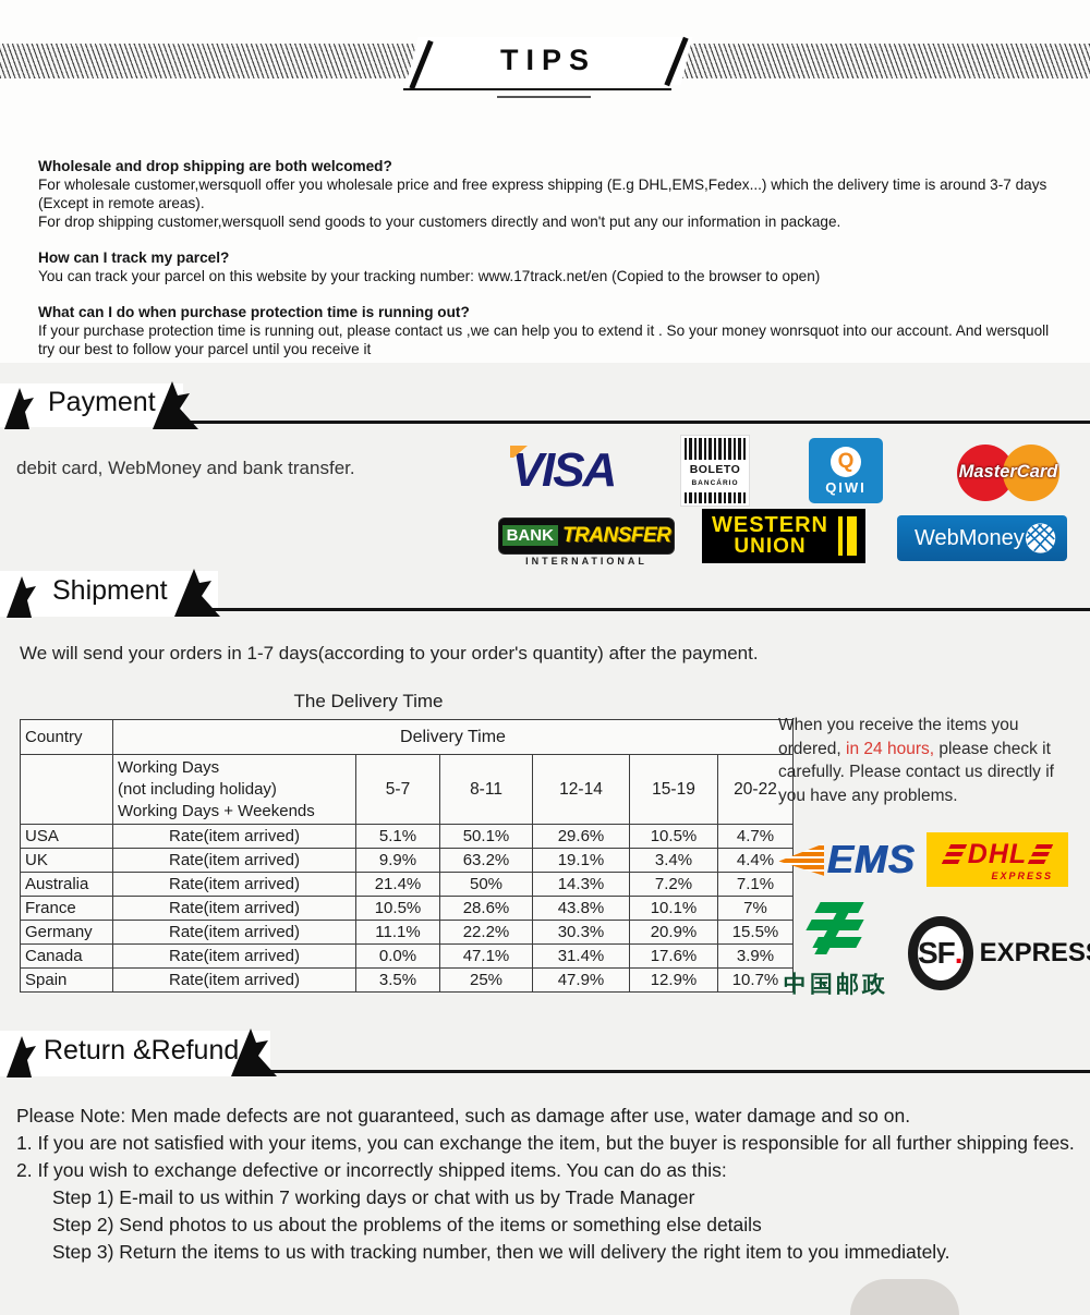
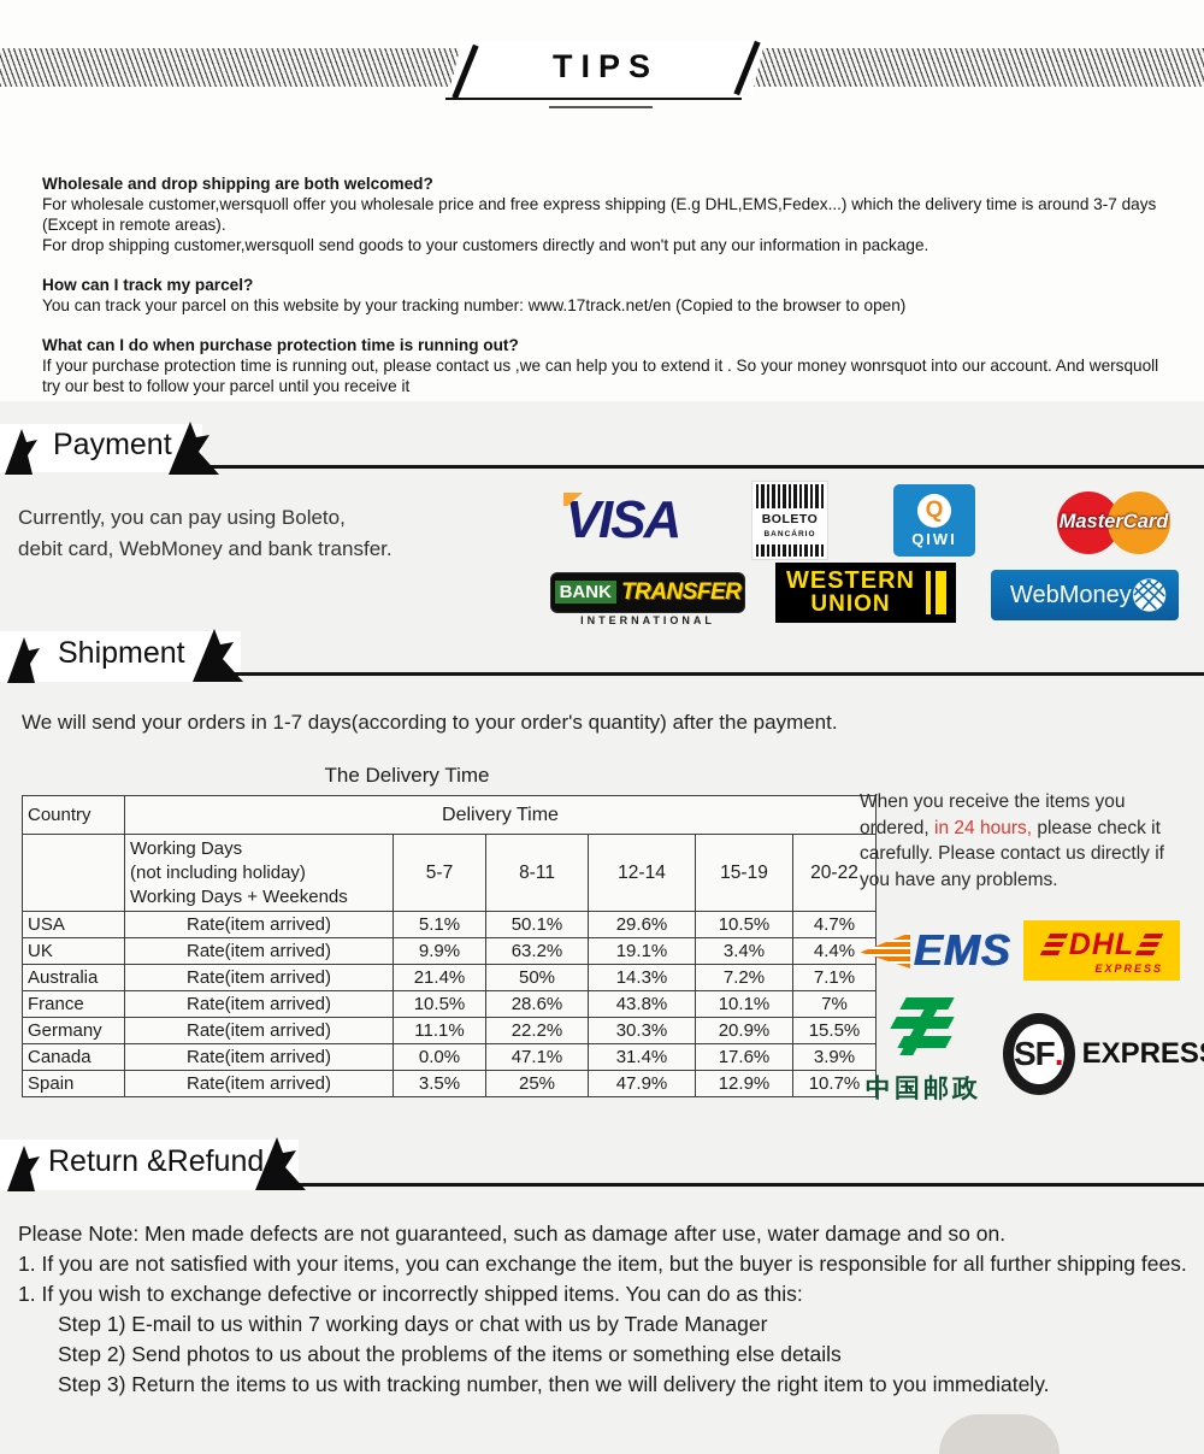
  TIPS
  Wholesale and drop shipping are both welcomed?
  For wholesale customer,wersquoll offer you wholesale price and free express shipping (E.g DHL,EMS,Fedex...) which the delivery time is around 3-7 days (Except in remote areas).
  For drop shipping customer,wersquoll send goods to your customers directly and won't put any our information in package.
  How can I track my parcel?
  You can track your parcel on this website by your tracking number: www.17track.net/en (Copied to the browser to open)
  What can I do when purchase protection time is running out?
  If your purchase protection time is running out, please contact us ,we can help you to extend it . So your money wonrsquot into our account. And wersquoll try our best to follow your parcel until you receive it
  Payment
+ Currently, you can pay using Boleto,
  debit card, WebMoney and bank transfer.
  VISA
  BOLETO
  Q
  QIWI
  MasterCard
  BANK
  TRANSFER
  INTERNATIONAL
  WESTERN
  UNION
  WebMoney
  Shipment
  We will send your orders in 1-7 days(according to your order's quantity) after the payment.
  The Delivery Time
  Country	Delivery Time
  	Working Days (not including holiday) Working Days + Weekends	5-7	8-11	12-14	15-19	20-22
  USA	Rate(item arrived)	5.1%	50.1%	29.6%	10.5%	4.7%
  UK	Rate(item arrived)	9.9%	63.2%	19.1%	3.4%	4.4%
  Australia	Rate(item arrived)	21.4%	50%	14.3%	7.2%	7.1%
  France	Rate(item arrived)	10.5%	28.6%	43.8%	10.1%	7%
  Germany	Rate(item arrived)	11.1%	22.2%	30.3%	20.9%	15.5%
  Canada	Rate(item arrived)	0.0%	47.1%	31.4%	17.6%	3.9%
  Spain	Rate(item arrived)	3.5%	25%	47.9%	12.9%	10.7%
  When you receive the items you ordered, in 24 hours, please check it carefully. Please contact us directly if you have any problems.
  EMS
  DHL
  EXPRESS
  中国邮政
  SF
  .
  EXPRES
  Return &Refund
  Please Note: Men made defects are not guaranteed, such as damage after use, water damage and so on.
  1. If you are not satisfied with your items, you can exchange the item, but the buyer is responsible for all further shipping fees.
- 2. If you wish to exchange defective or incorrectly shipped items. You can do as this:
+ 1. If you wish to exchange defective or incorrectly shipped items. You can do as this:
  Step 1) E-mail to us within 7 working days or chat with us by Trade Manager
  Step 2) Send photos to us about the problems of the items or something else details
  Step 3) Return the items to us with tracking number, then we will delivery the right item to you immediately.
